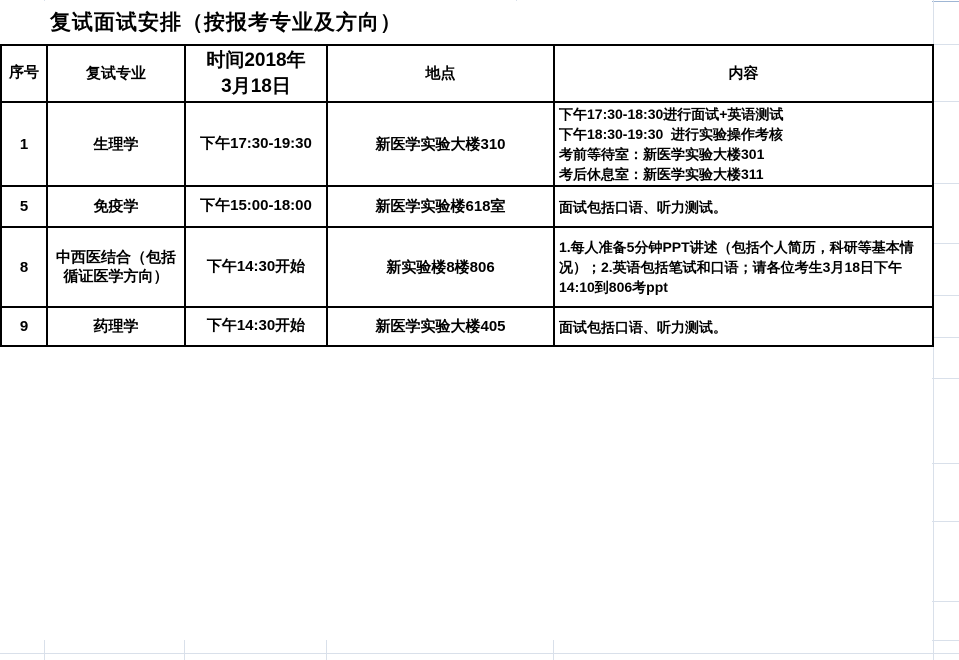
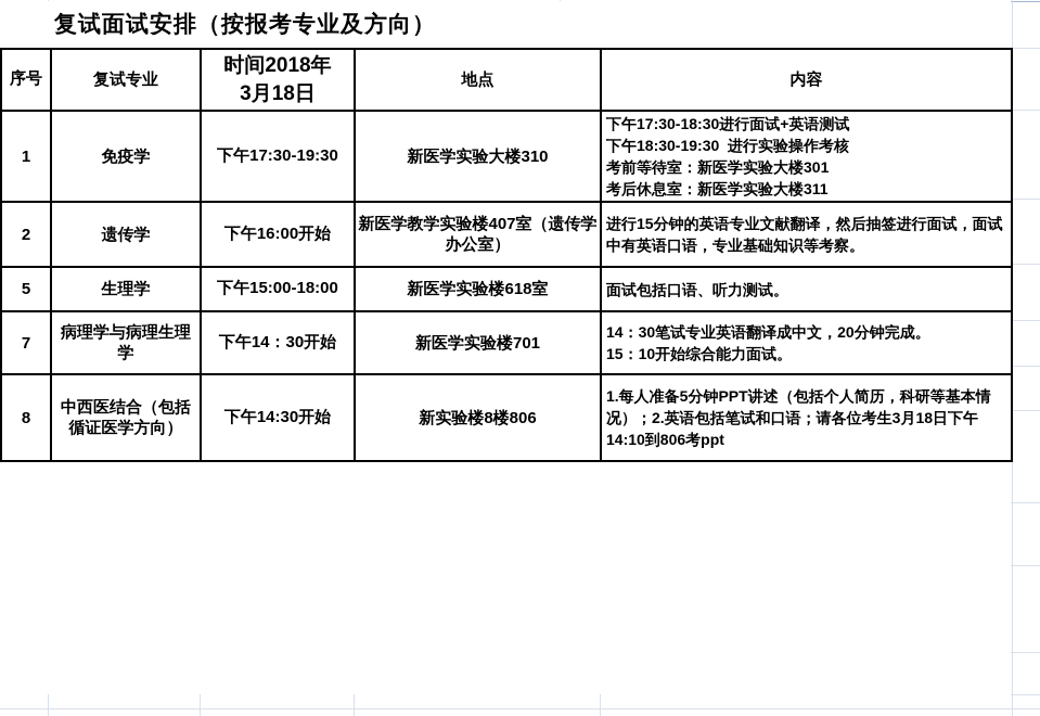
  复试面试安排（按报考专业及方向）
  序号	复试专业	时间2018年 3月18日	地点	内容
- 1	生理学	下午17:30-19:30	新医学实验大楼310	下午17:30-18:30进行面试+英语测试 下午18:30-19:30 进行实验操作考核 考前等待室：新医学实验大楼301 考后休息室：新医学实验大楼311
+ 1	免疫学	下午17:30-19:30	新医学实验大楼310	下午17:30-18:30进行面试+英语测试 下午18:30-19:30 进行实验操作考核 考前等待室：新医学实验大楼301 考后休息室：新医学实验大楼311
+ 2	遗传学	下午16:00开始	新医学教学实验楼407室（遗传学办公室）	进行15分钟的英语专业文献翻译，然后抽签进行面试，面试中有英语口语，专业基础知识等考察。
- 5	免疫学	下午15:00-18:00	新医学实验楼618室	面试包括口语、听力测试。
+ 5	生理学	下午15:00-18:00	新医学实验楼618室	面试包括口语、听力测试。
+ 7	病理学与病理生理学	下午14：30开始	新医学实验楼701	14：30笔试专业英语翻译成中文，20分钟完成。 15：10开始综合能力面试。
  8	中西医结合（包括循证医学方向）	下午14:30开始	新实验楼8楼806	1.每人准备5分钟PPT讲述（包括个人简历，科研等基本情况）；2.英语包括笔试和口语；请各位考生3月18日下午14:10到806考ppt
- 9	药理学	下午14:30开始	新医学实验大楼405	面试包括口语、听力测试。
